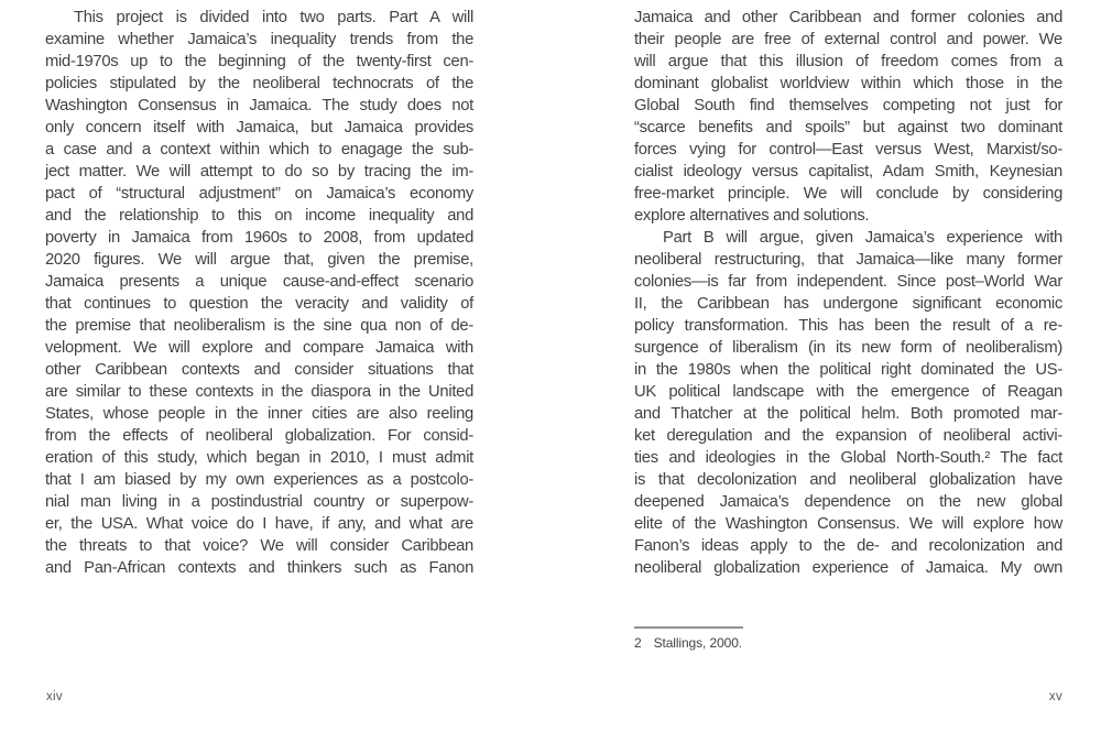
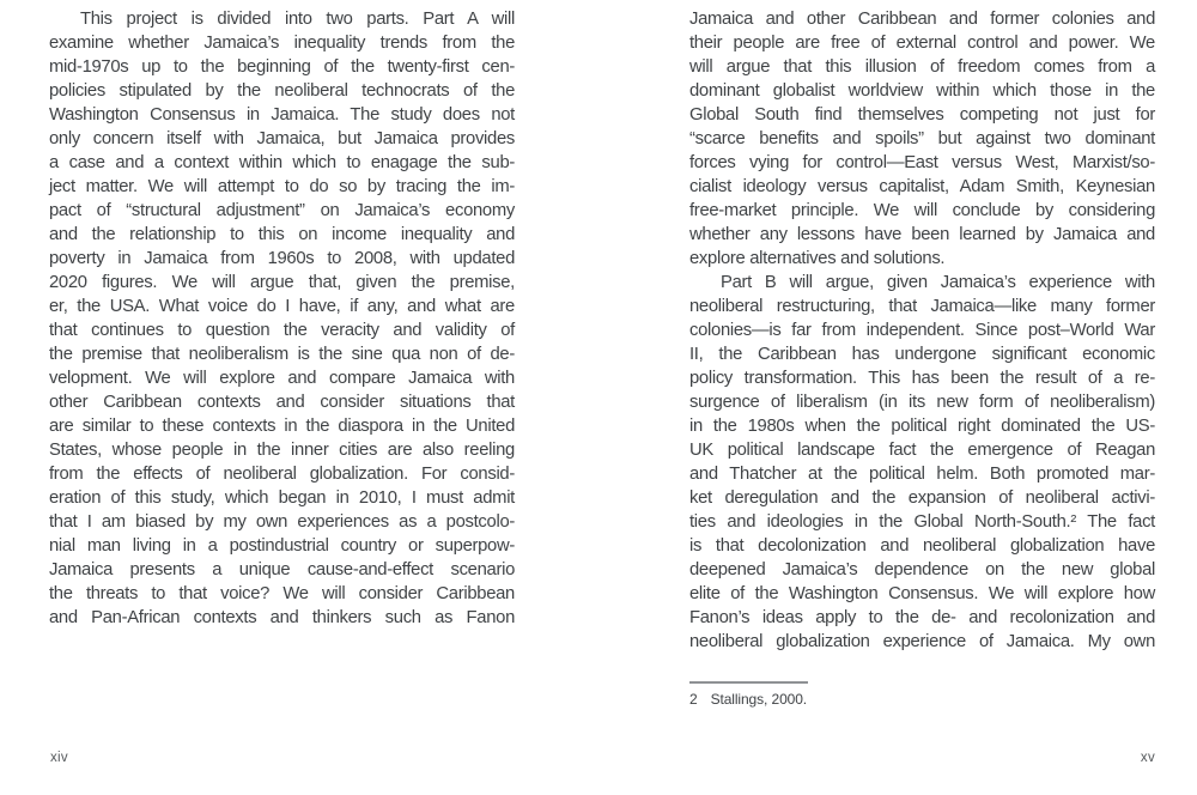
  This project is divided into two parts. Part A will
  examine whether Jamaica’s inequality trends from the
  mid-1970s up to the beginning of the twenty-first cen-
  policies stipulated by the neoliberal technocrats of the
  Washington Consensus in Jamaica. The study does not
  only concern itself with Jamaica, but Jamaica provides
  a case and a context within which to enagage the sub-
  ject matter. We will attempt to do so by tracing the im-
  pact of “structural adjustment” on Jamaica’s economy
  and the relationship to this on income inequality and
- poverty in Jamaica from 1960s to 2008, from updated
+ poverty in Jamaica from 1960s to 2008, with updated
  2020 figures. We will argue that, given the premise,
- Jamaica presents a unique cause-and-effect scenario
+ er, the USA. What voice do I have, if any, and what are
  that continues to question the veracity and validity of
  the premise that neoliberalism is the sine qua non of de-
  velopment. We will explore and compare Jamaica with
  other Caribbean contexts and consider situations that
  are similar to these contexts in the diaspora in the United
  States, whose people in the inner cities are also reeling
  from the effects of neoliberal globalization. For consid-
  eration of this study, which began in 2010, I must admit
  that I am biased by my own experiences as a postcolo-
  nial man living in a postindustrial country or superpow-
- er, the USA. What voice do I have, if any, and what are
+ Jamaica presents a unique cause-and-effect scenario
  the threats to that voice? We will consider Caribbean
  and Pan-African contexts and thinkers such as Fanon
  Jamaica and other Caribbean and former colonies and
  their people are free of external control and power. We
  will argue that this illusion of freedom comes from a
  dominant globalist worldview within which those in the
  Global South find themselves competing not just for
  “scarce benefits and spoils” but against two dominant
  forces vying for control—East versus West, Marxist/so-
  cialist ideology versus capitalist, Adam Smith, Keynesian
  free-market principle. We will conclude by considering
+ whether any lessons have been learned by Jamaica and
  explore alternatives and solutions.
  Part B will argue, given Jamaica’s experience with
  neoliberal restructuring, that Jamaica—like many former
  colonies—is far from independent. Since post–World War
  II, the Caribbean has undergone significant economic
  policy transformation. This has been the result of a re-
  surgence of liberalism (in its new form of neoliberalism)
  in the 1980s when the political right dominated the US-
- UK political landscape with the emergence of Reagan
+ UK political landscape fact the emergence of Reagan
  and Thatcher at the political helm. Both promoted mar-
  ket deregulation and the expansion of neoliberal activi-
  ties and ideologies in the Global North-South.² The fact
  is that decolonization and neoliberal globalization have
  deepened Jamaica’s dependence on the new global
  elite of the Washington Consensus. We will explore how
  Fanon’s ideas apply to the de- and recolonization and
  neoliberal globalization experience of Jamaica. My own
  2 Stallings, 2000.
  xiv
  xv
